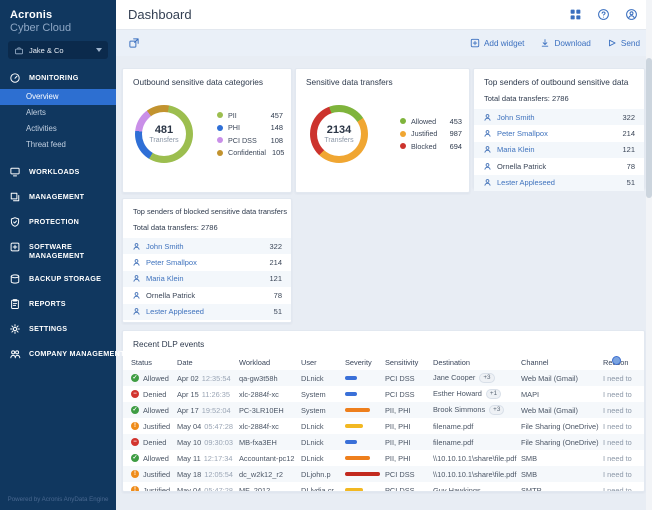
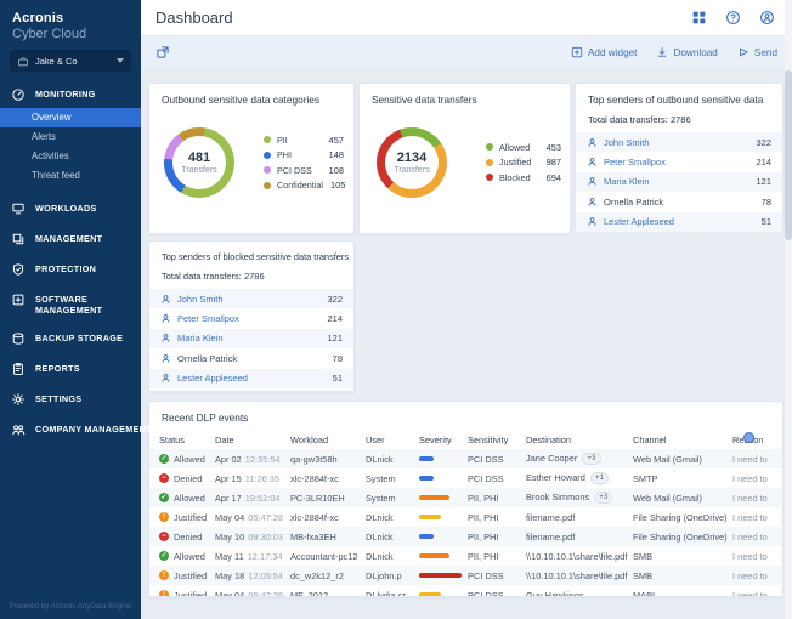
  Acronis
  Cyber Cloud
  Jake & Co
  MONITORING
  Overview
  Alerts
  Activities
  Threat feed
  WORKLOADS
  MANAGEMENT
  PROTECTION
  SOFTWARE MANAGEMENT
  BACKUP STORAGE
  REPORTS
  SETTINGS
  COMPANY MANAGEMENT
  Dashboard
  Add widget
  Download
  Send
  Outbound sensitive data categories
  481
  PII
  457
  PHI
  148
  PCI DSS
  108
  Confidential
  105
  Sensitive data transfers
  2134
  Allowed
  453
  Justified
  987
  Blocked
  694
  Top senders of outbound sensitive data
  Total data transfers: 2786
  John Smith
  322
  Peter Smallpox
  214
  Maria Klein
  121
  Ornella Patrick
  78
  Lester Appleseed
  51
  Top senders of blocked sensitive data transfers
  Total data transfers: 2786
  John Smith
  322
  Peter Smallpox
  214
  Maria Klein
  121
  Ornella Patrick
  78
  Lester Appleseed
  51
  Recent DLP events
  Status
  Date
  Workload
  User
  Severity
  Sensitivity
  Destination
  Channel
  Allowed
  Apr 02 12:35:54
  qa-gw3t58h
  DLnick
  PCI DSS
  Jane Cooper
  Web Mail (Gmail)
  I need to
  Denied
  Apr 15 11:26:35
  xlc-2884f-xc
  System
  PCI DSS
  Esther Howard
- MAPI
+ SMTP
  I need to
  Allowed
  Apr 17 19:52:04
  PC-3LR10EH
  System
  PII, PHI
  Brook Simmons
  Web Mail (Gmail)
  I need to
  Justified
  May 04 05:47:28
  xlc-2884f-xc
  DLnick
  PII, PHI
  filename.pdf
  File Sharing (OneDrive)
  I need to
  Denied
  May 10 09:30:03
  MB-fxa3EH
  DLnick
  PII, PHI
  filename.pdf
  File Sharing (OneDrive)
  I need to
  Allowed
  May 11 12:17:34
  Accountant-pc12
  DLnick
  PII, PHI
  \\10.10.10.1\share\file.pdf
  SMB
  I need to
  Justified
  May 18 12:05:54
  dc_w2k12_r2
  DLjohn.p
  PCI DSS
  \\10.10.10.1\share\file.pdf
  SMB
  I need to
  Justified
  May 04 05:47:28
  MF_2012_
  DLlydia.cr
  PCI DSS
  Guy Hawkings
- SMTP
+ MAPI
  I need to
